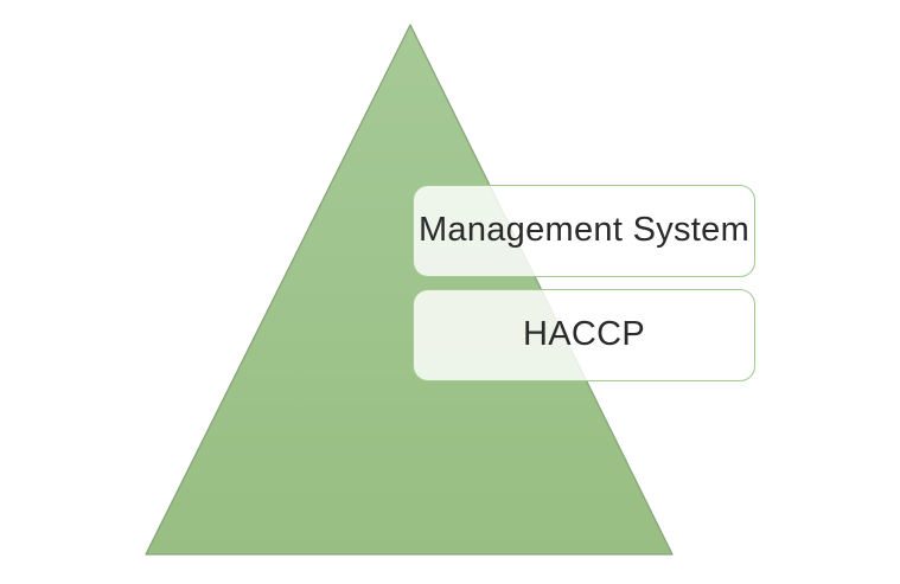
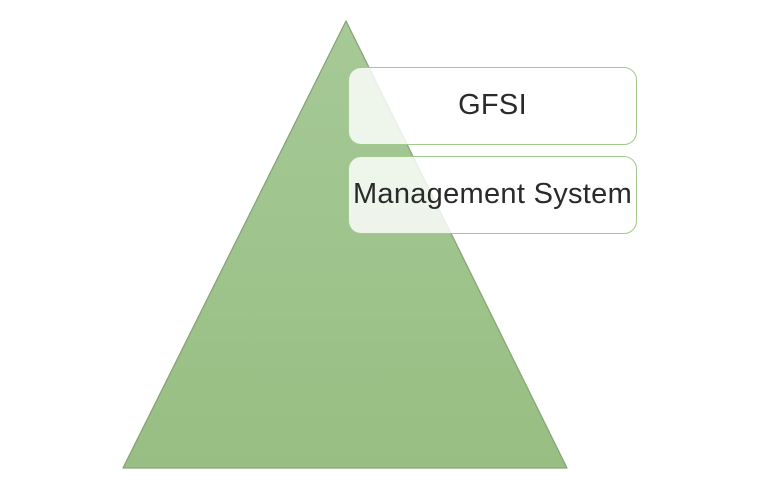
+ GFSI
  Management System
- HACCP
